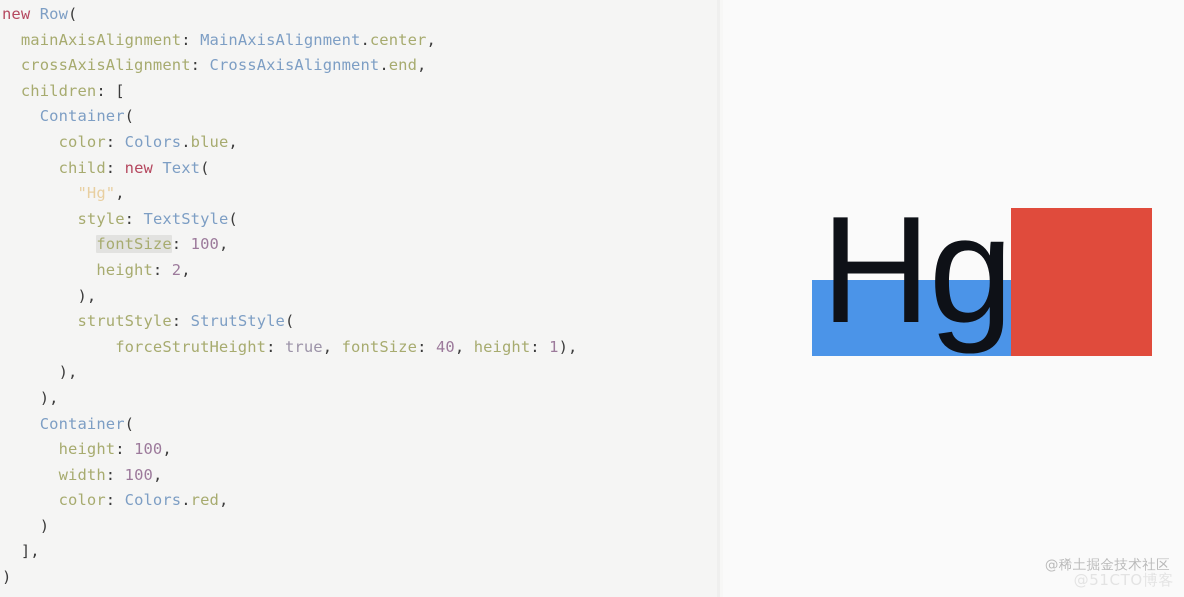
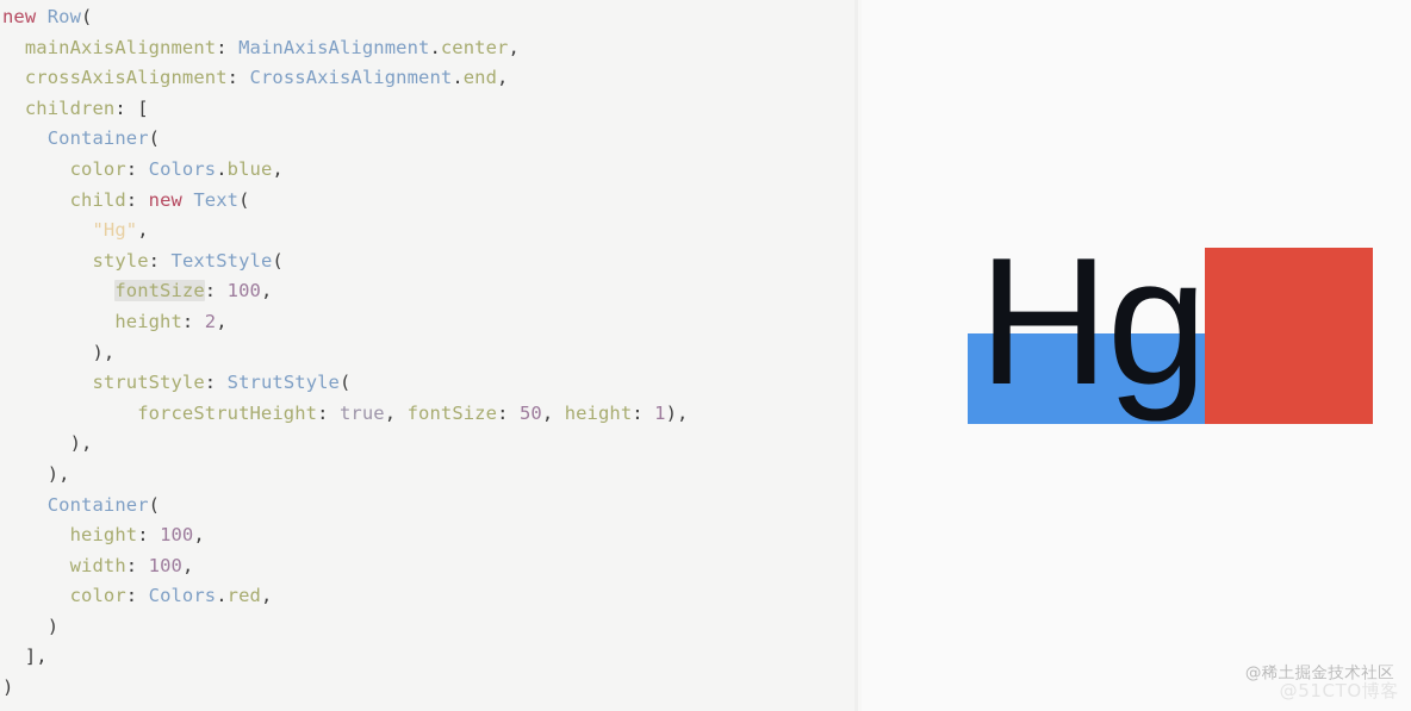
  new Row(
  mainAxisAlignment: MainAxisAlignment.center,
  crossAxisAlignment: CrossAxisAlignment.end,
  children: [
  Container(
  color: Colors.blue,
  child: new Text(
  "Hg",
  style: TextStyle(
  fontSize: 100,
  height: 2,
  ),
  strutStyle: StrutStyle(
- forceStrutHeight: true, fontSize: 40, height: 1),
+ forceStrutHeight: true, fontSize: 50, height: 1),
  ),
  ),
  Container(
  height: 100,
  width: 100,
  color: Colors.red,
  )
  ],
  )
  Hg
  @稀土掘金技术社区
